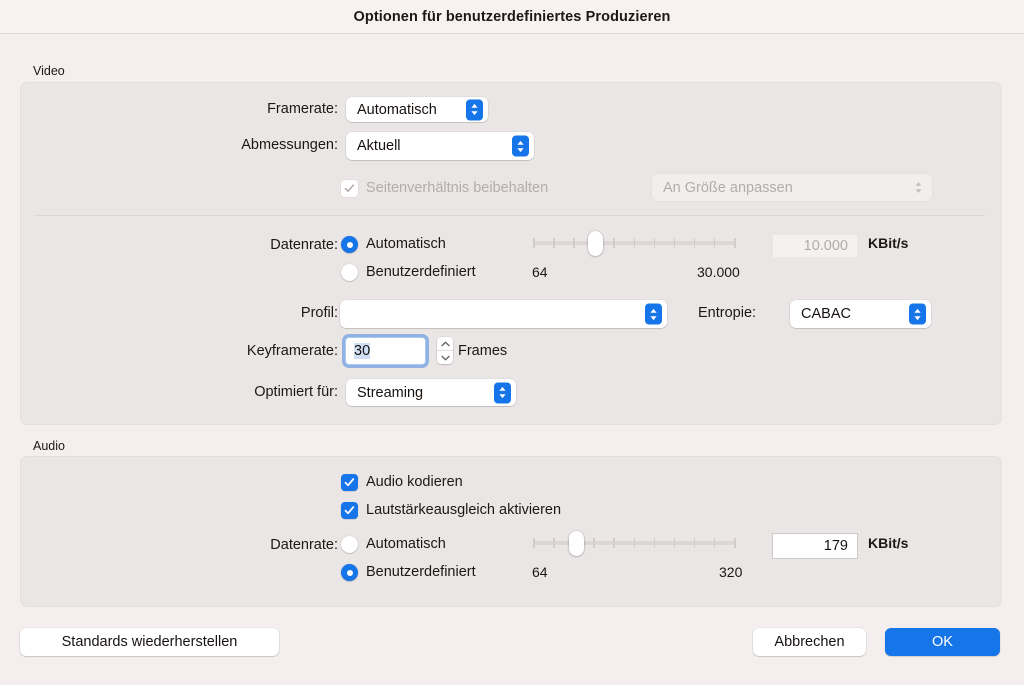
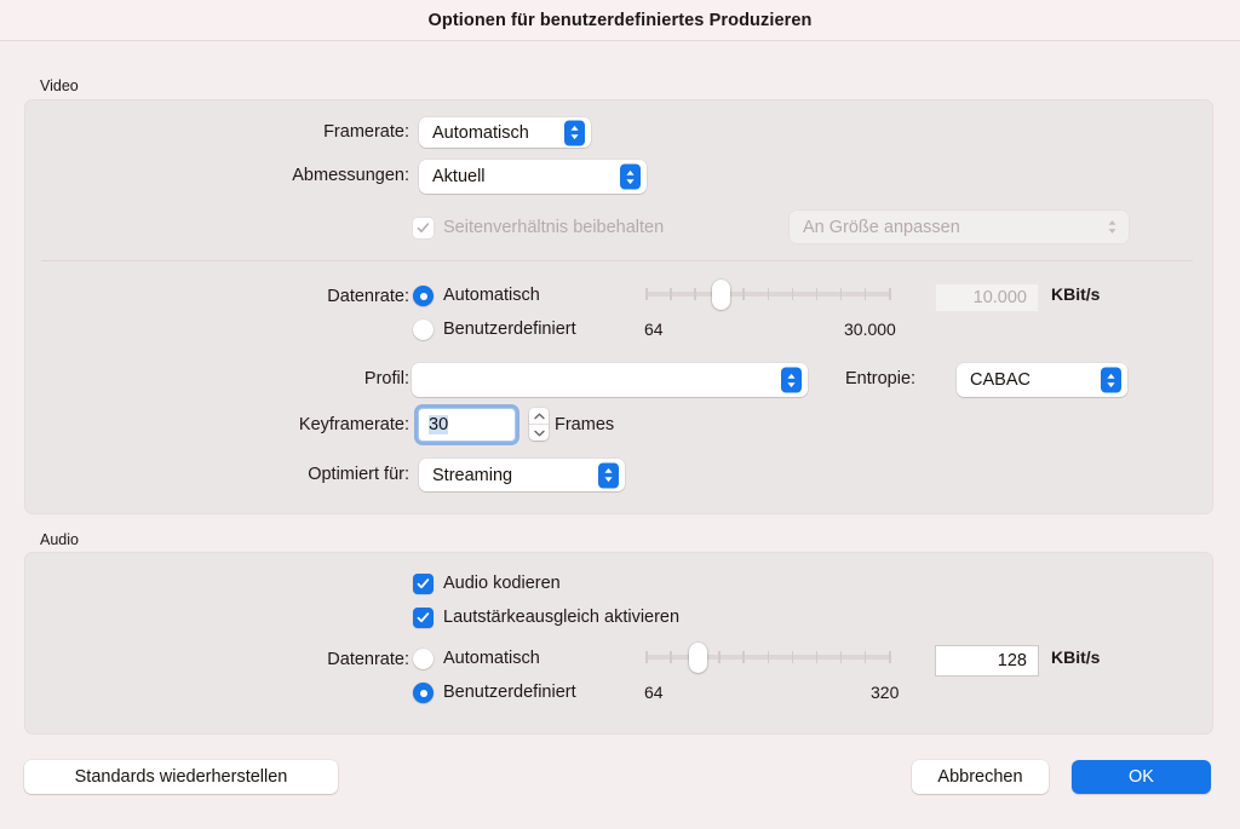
  Optionen für benutzerdefiniertes Produzieren
  Video
  Framerate:
  Automatisch
  Abmessungen:
  Aktuell
  Seitenverhältnis beibehalten
  An Größe anpassen
  Datenrate:
  Automatisch
  Benutzerdefiniert
  64
  30.000
  10.000
  KBit/s
  Profil:
  Entropie:
  CABAC
  Keyframerate:
  30
  Frames
  Optimiert für:
  Streaming
  Audio
  Audio kodieren
  Lautstärkeausgleich aktivieren
  Datenrate:
  Automatisch
  Benutzerdefiniert
  64
  320
- 179
+ 128
  KBit/s
  Standards wiederherstellen
  Abbrechen
  OK
